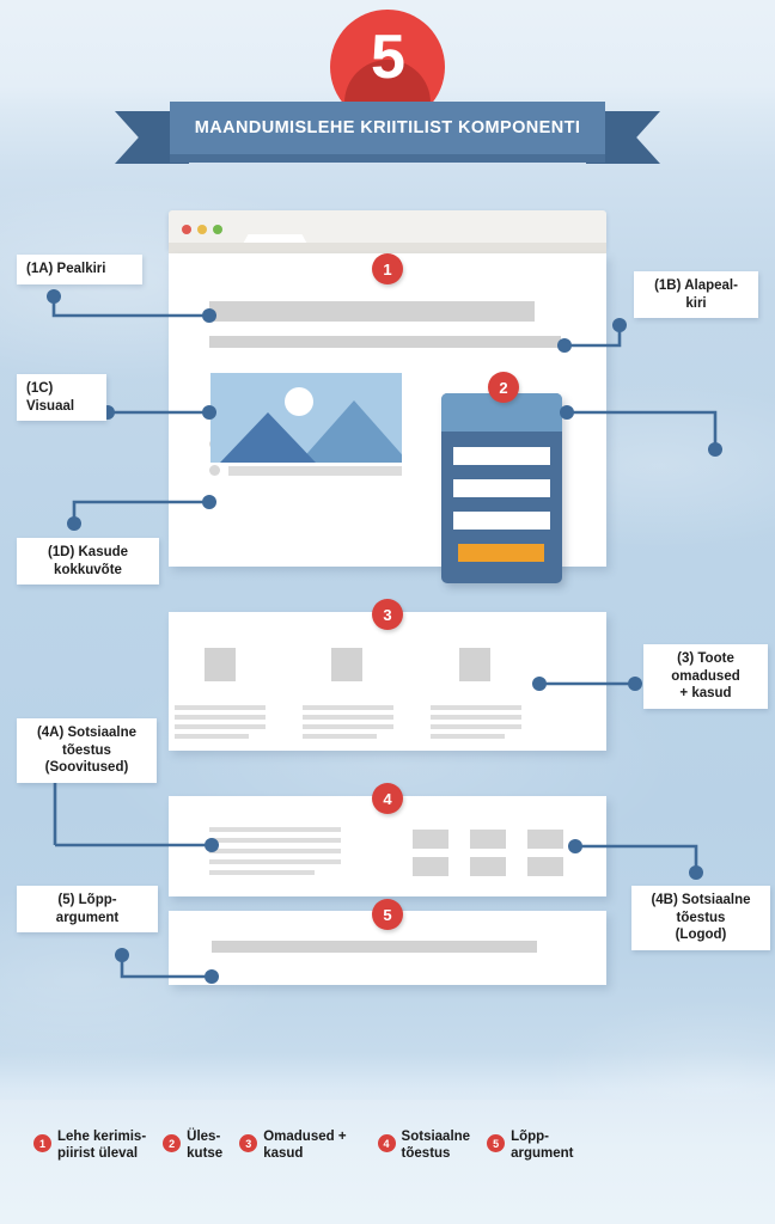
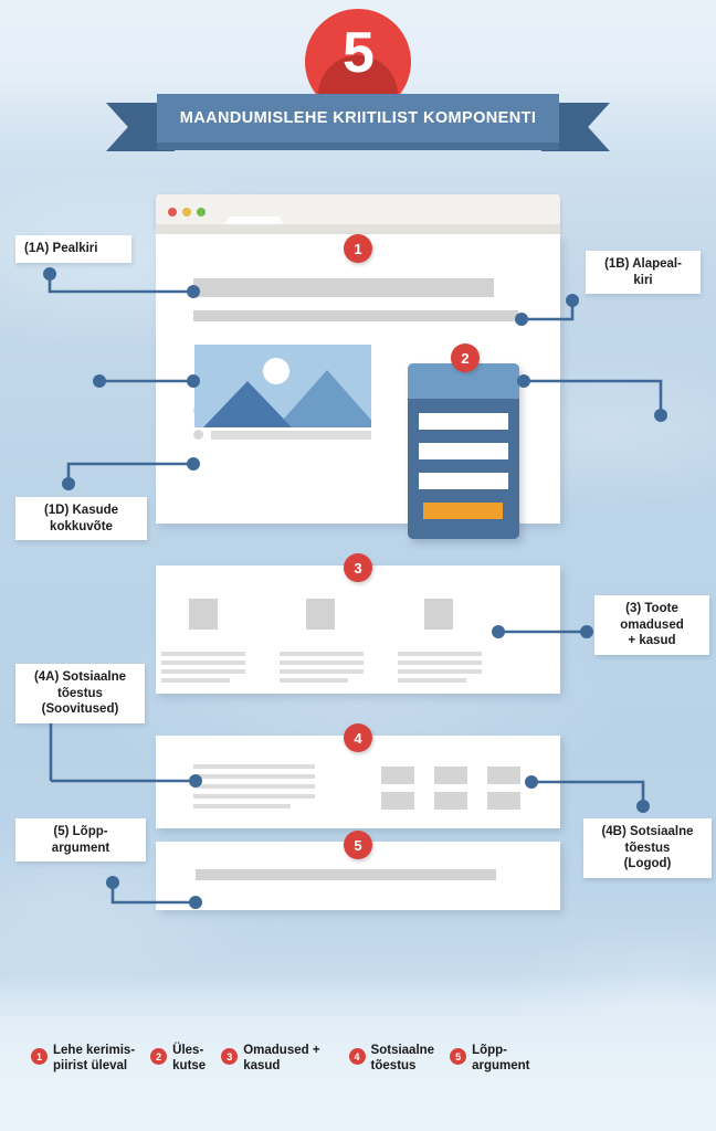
  5
  MAANDUMISLEHE KRIITILIST KOMPONENTI
  1
  2
  3
  4
  5
  (1A) Pealkiri
  (1B) Alapeal-
  kiri
- (1C)
- Visuaal
  (1D) Kasude
  kokkuvõte
  (3) Toote
  omadused
  + kasud
  (4A) Sotsiaalne
  tõestus
  (Soovitused)
  (4B) Sotsiaalne
  tõestus
  (Logod)
  (5) Lõpp-
  argument
  1
  Lehe kerimis-
  piirist üleval
  2
  Üles-
  kutse
  3
  Omadused +
  kasud
  4
  Sotsiaalne
  tõestus
  5
  Lõpp-
  argument
